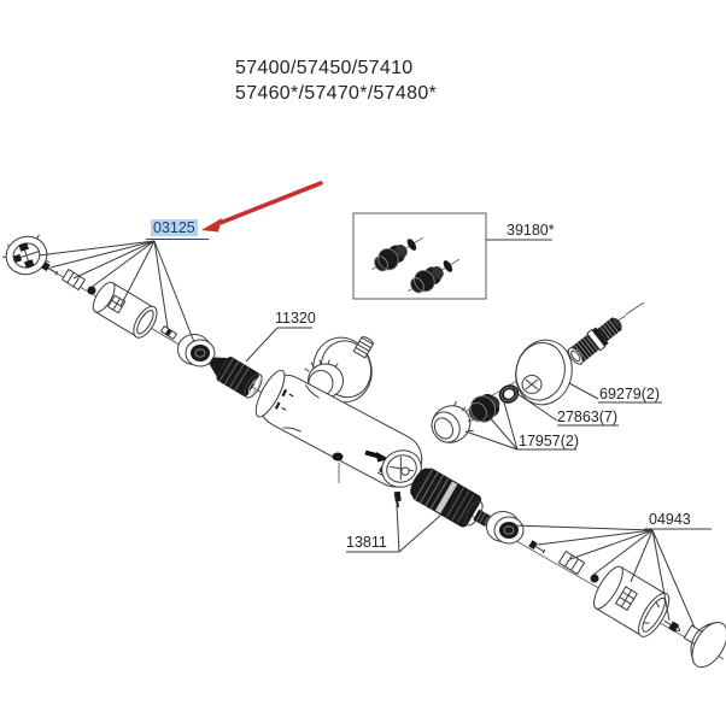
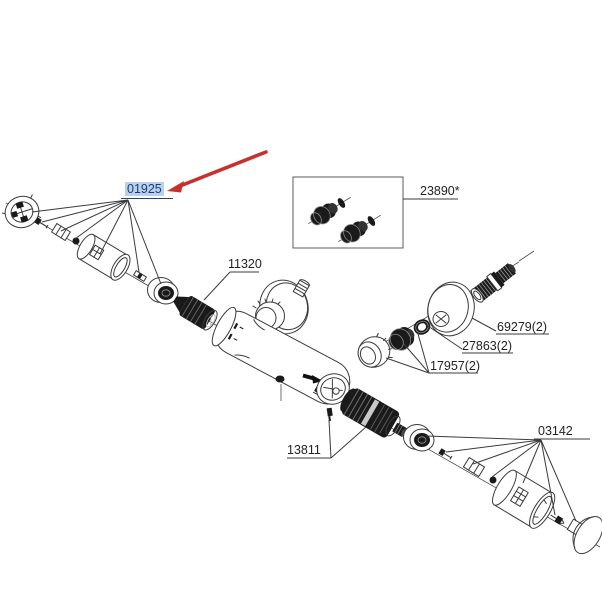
- 57400/57450/57410 57460*/57470*/57480*
- 03125
+ 01925
  11320
- 39180*
+ 23890*
  69279(2)
- 27863(7)
+ 27863(2)
  17957(2)
  13811
- 04943
+ 03142
